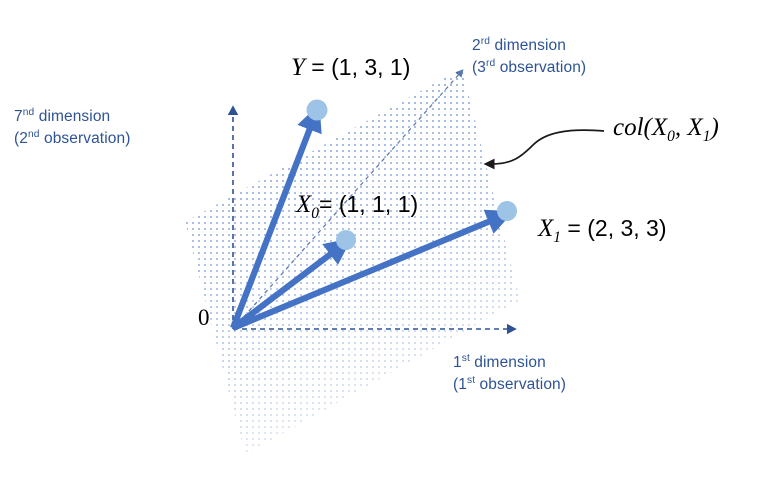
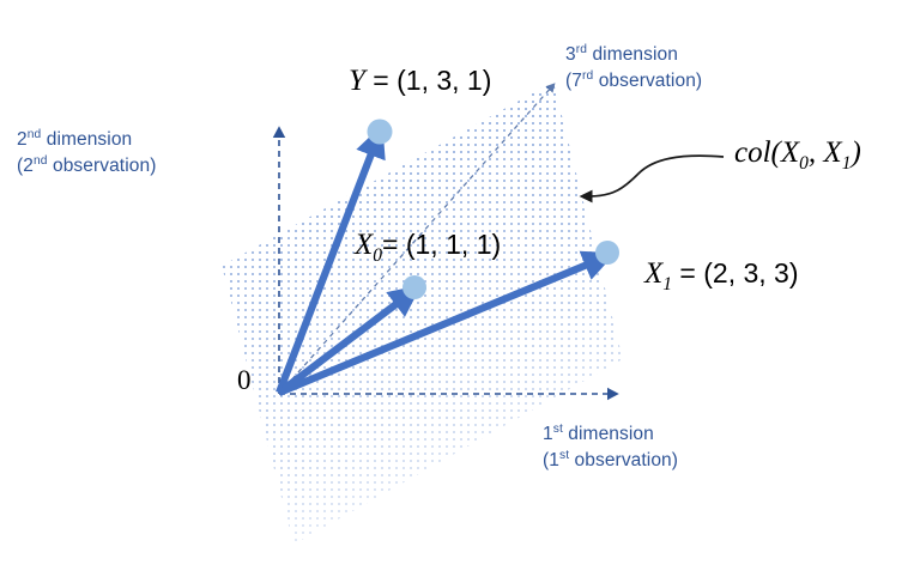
- 7nd dimension
+ 2nd dimension
  (2nd observation)
- 2rd dimension
+ 3rd dimension
- (3rd observation)
+ (7rd observation)
  1st dimension
  (1st observation)
  0
  Y = (1, 3, 1)
  X0= (1, 1, 1)
  X1 = (2, 3, 3)
  col(X0, X1)
